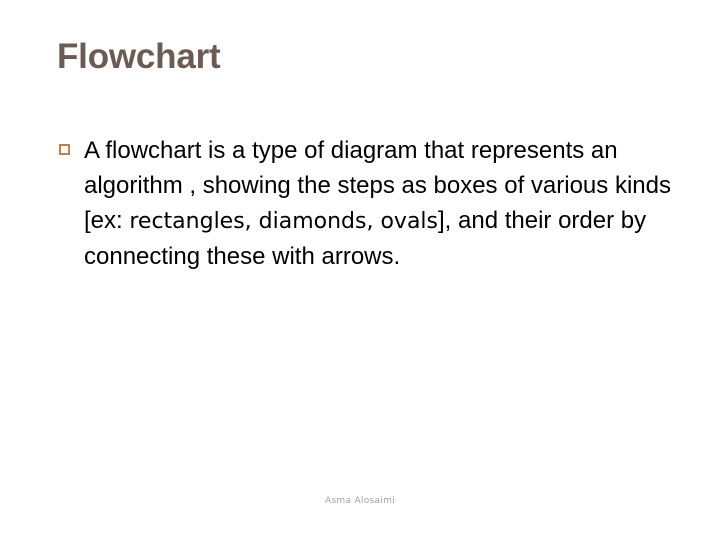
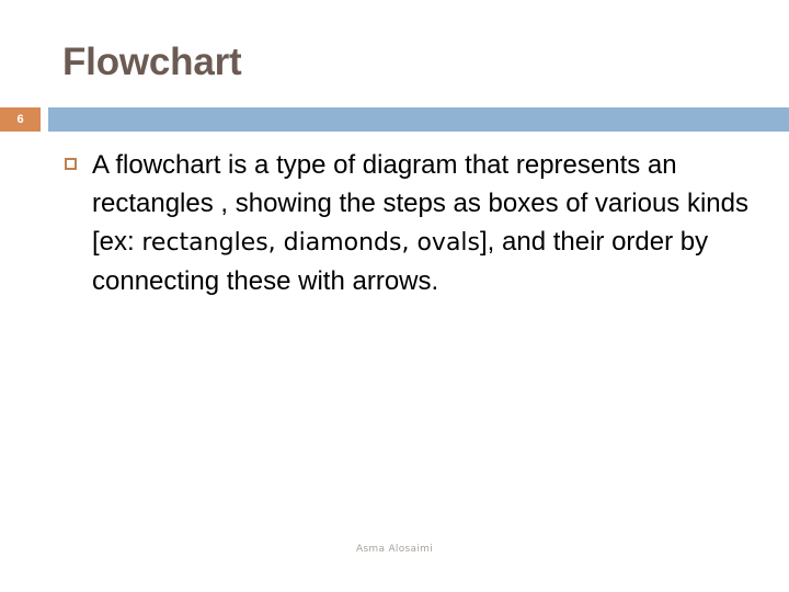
  Flowchart
+ 6
- A flowchart is a type of diagram that represents an algorithm , showing the steps as boxes of various kinds [ex: rectangles, diamonds, ovals], and their order by connecting these with arrows.
+ A flowchart is a type of diagram that represents an rectangles , showing the steps as boxes of various kinds [ex: rectangles, diamonds, ovals], and their order by connecting these with arrows.
  Asma Alosaimi
